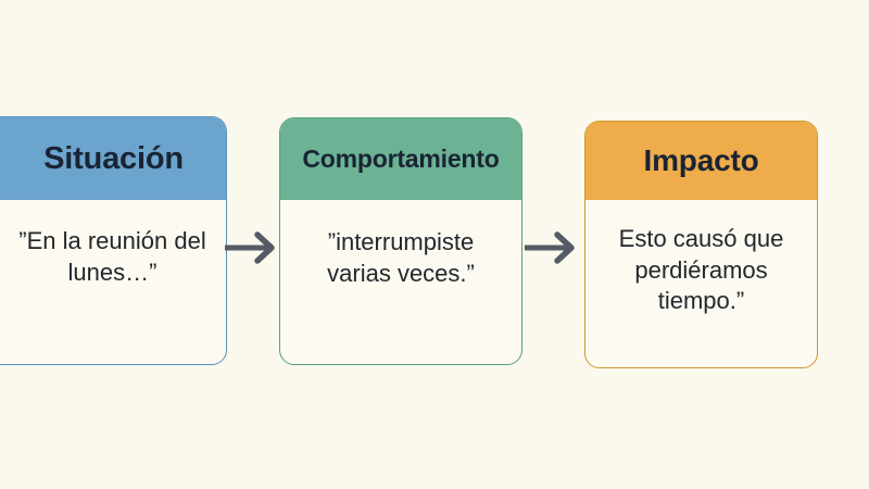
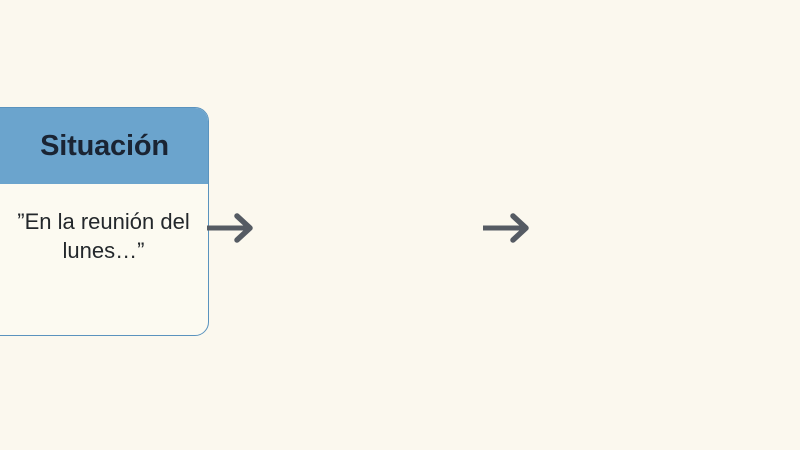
  Situación
  ”En la reunión del lunes…”
- Comportamiento
- ”interrumpiste varias veces.”
- Impacto
- Esto causó que perdiéramos tiempo.”
